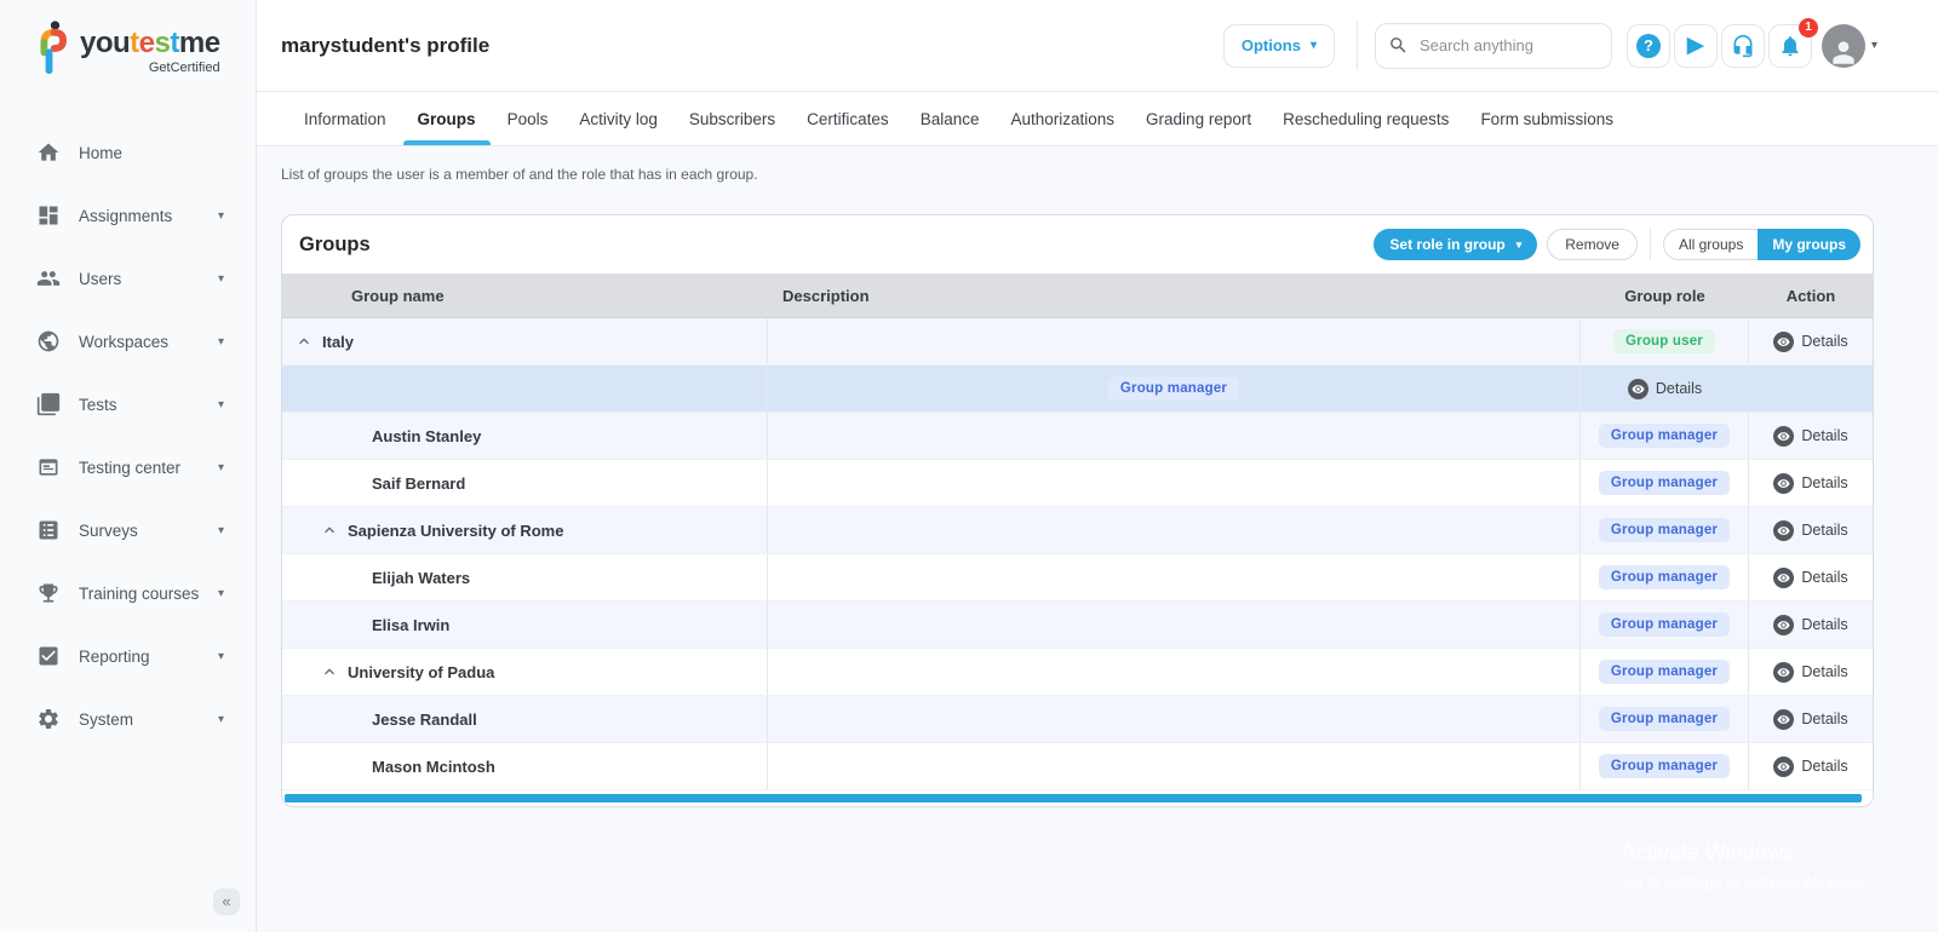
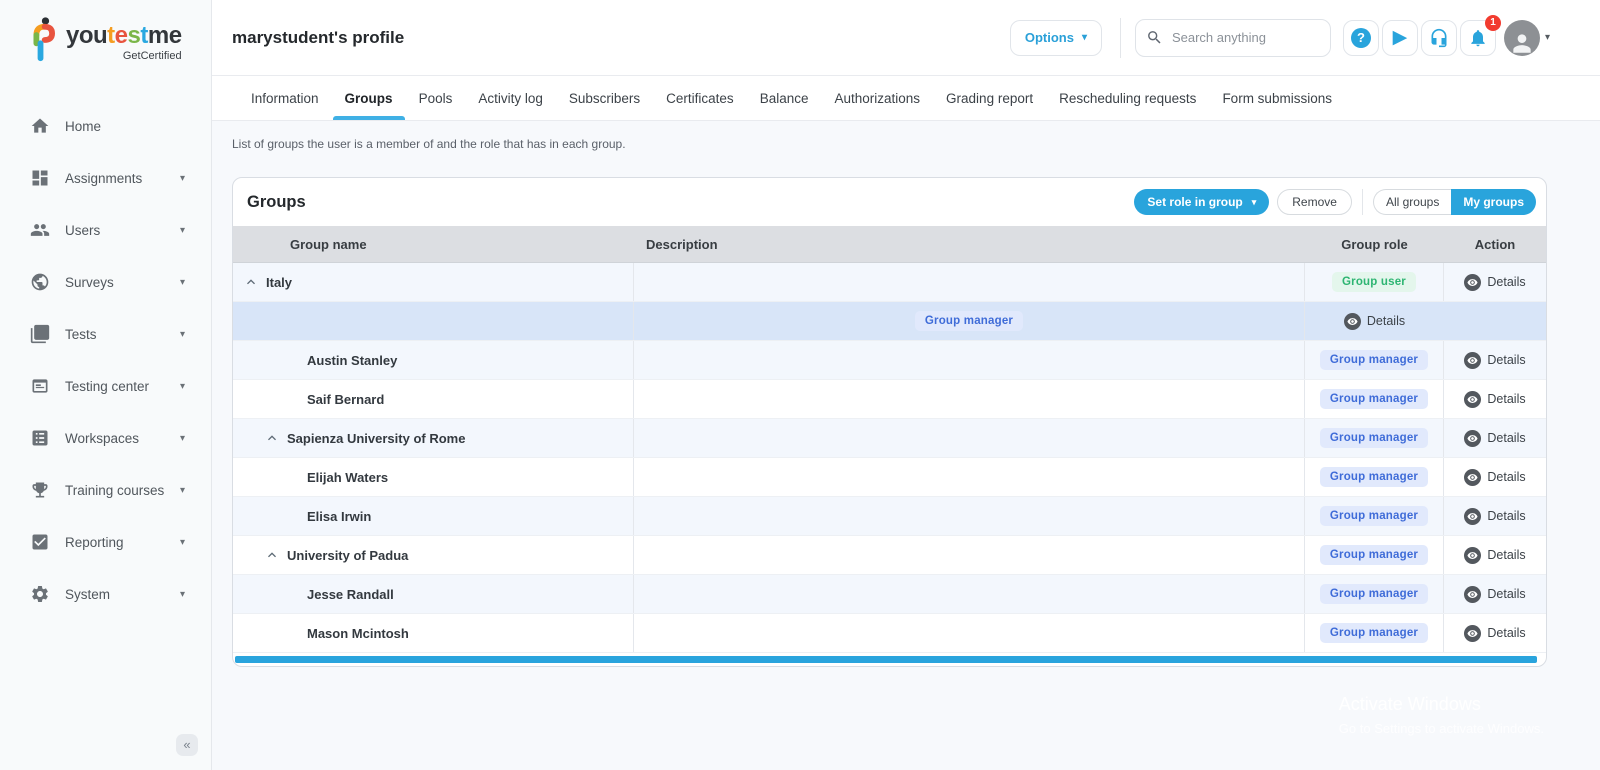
  youtestme
  GetCertified
  Home
  Assignments
  ▾
  Users
  ▾
- Workspaces
+ Surveys
  ▾
  Tests
  ▾
  Testing center
  ▾
- Surveys
+ Workspaces
  ▾
  Training courses
  ▾
  Reporting
  ▾
  System
  ▾
  «
  marystudent's profile
  Options
  ▾
  Search anything
  ?
  ▶
  1
  ▾
  Information
  Groups
  Pools
  Activity log
  Subscribers
  Certificates
  Balance
  Authorizations
  Grading report
  Rescheduling requests
  Form submissions
  List of groups the user is a member of and the role that has in each group.
  Groups
  Set role in group
  ▾
  Remove
  All groups
  My groups
  Group name
  Description
  Group role
  Action
  Italy
  Group user
  Details
  Group manager
  Details
  Austin Stanley
  Group manager
  Details
  Saif Bernard
  Group manager
  Details
  Sapienza University of Rome
  Group manager
  Details
  Elijah Waters
  Group manager
  Details
  Elisa Irwin
  Group manager
  Details
  University of Padua
  Group manager
  Details
  Jesse Randall
  Group manager
  Details
  Mason Mcintosh
  Group manager
  Details
